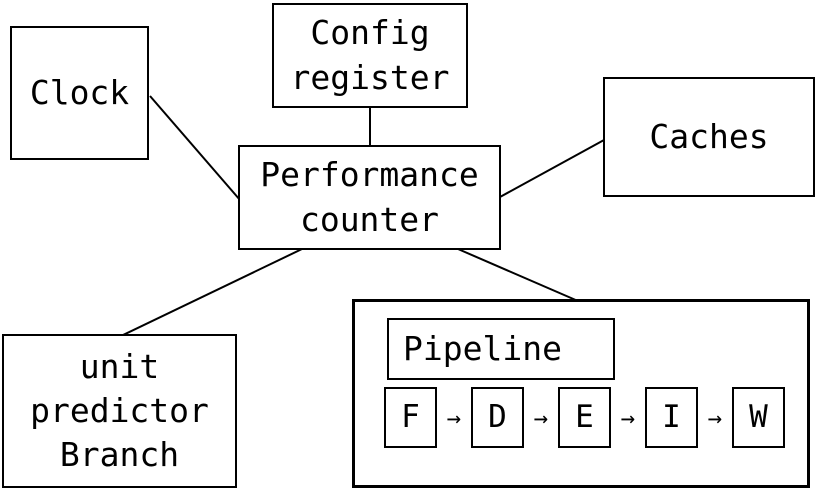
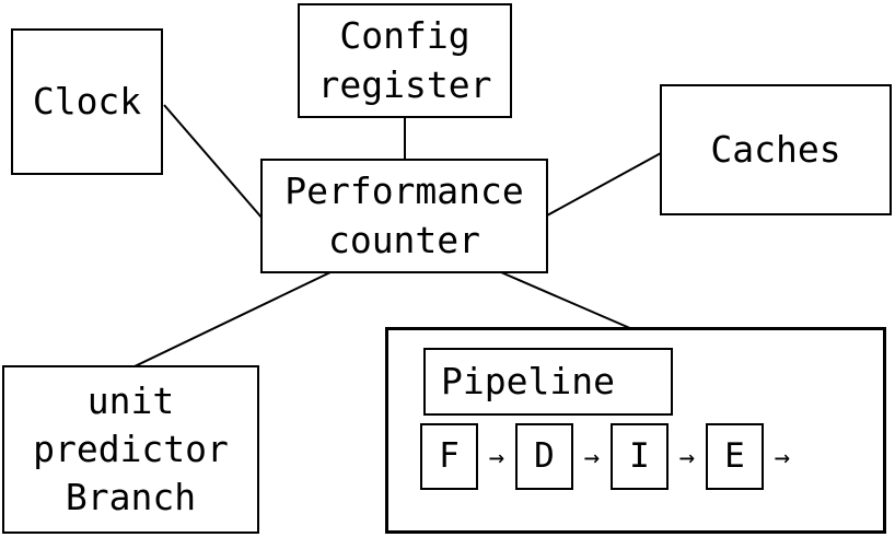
  Clock
  Config
  register
  Caches
  Performance
  counter
  unit
  predictor
  Branch
  Pipeline
  F
  →
  D
  →
- E
+ I
  →
- I
+ E
  →
- W
